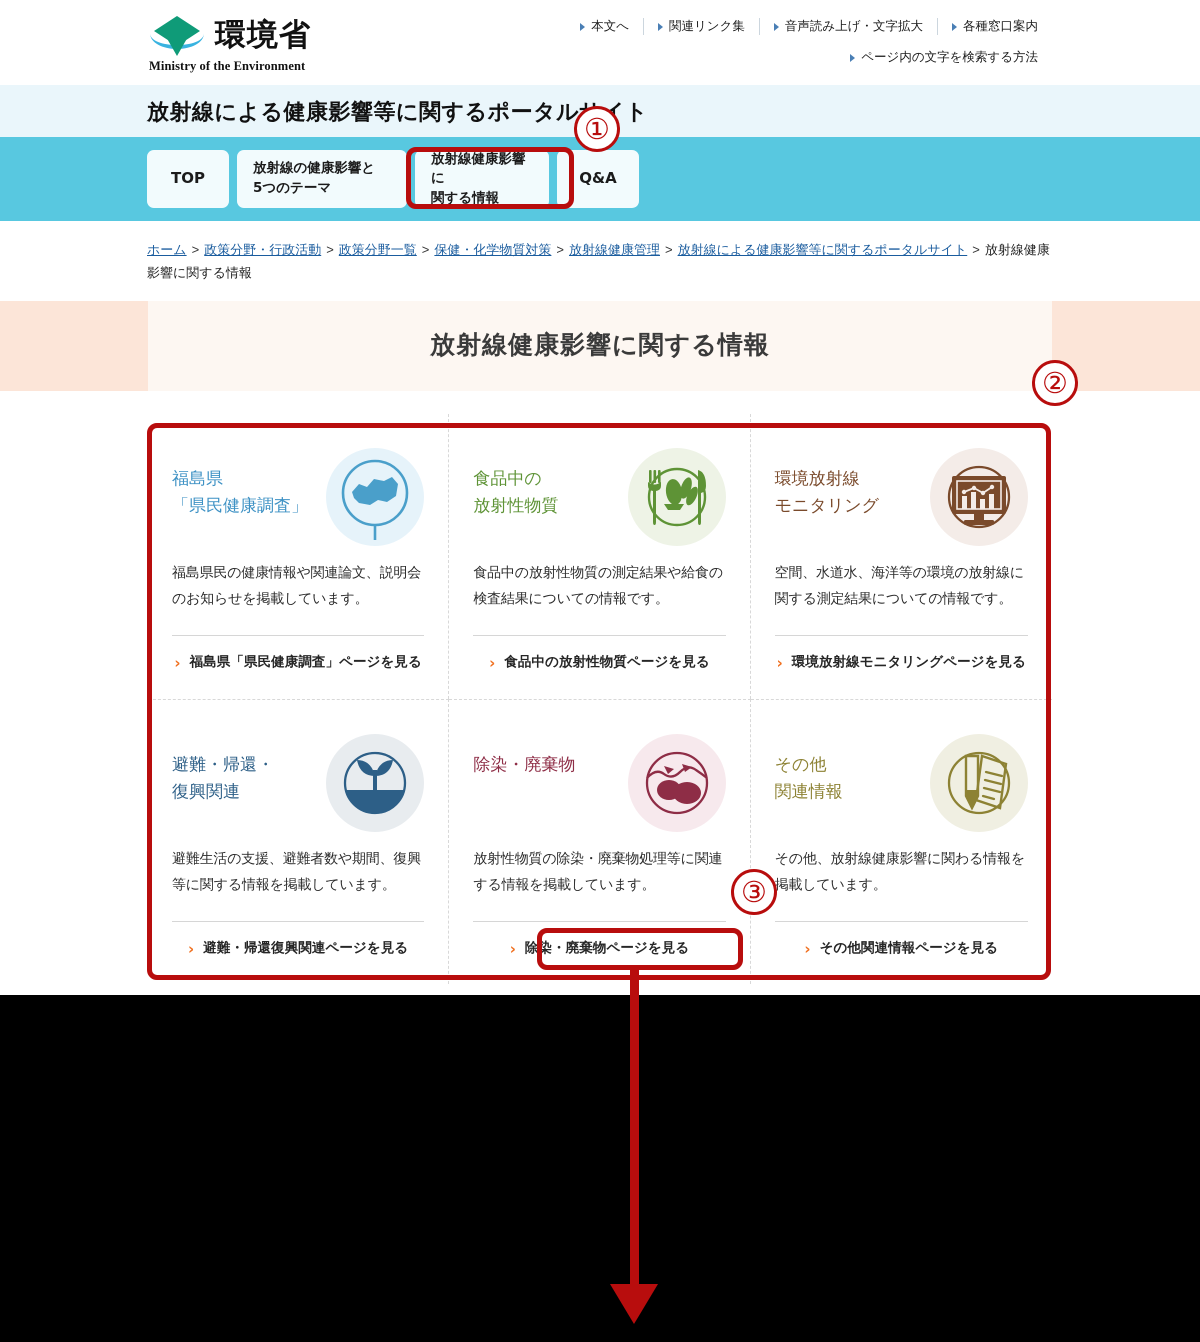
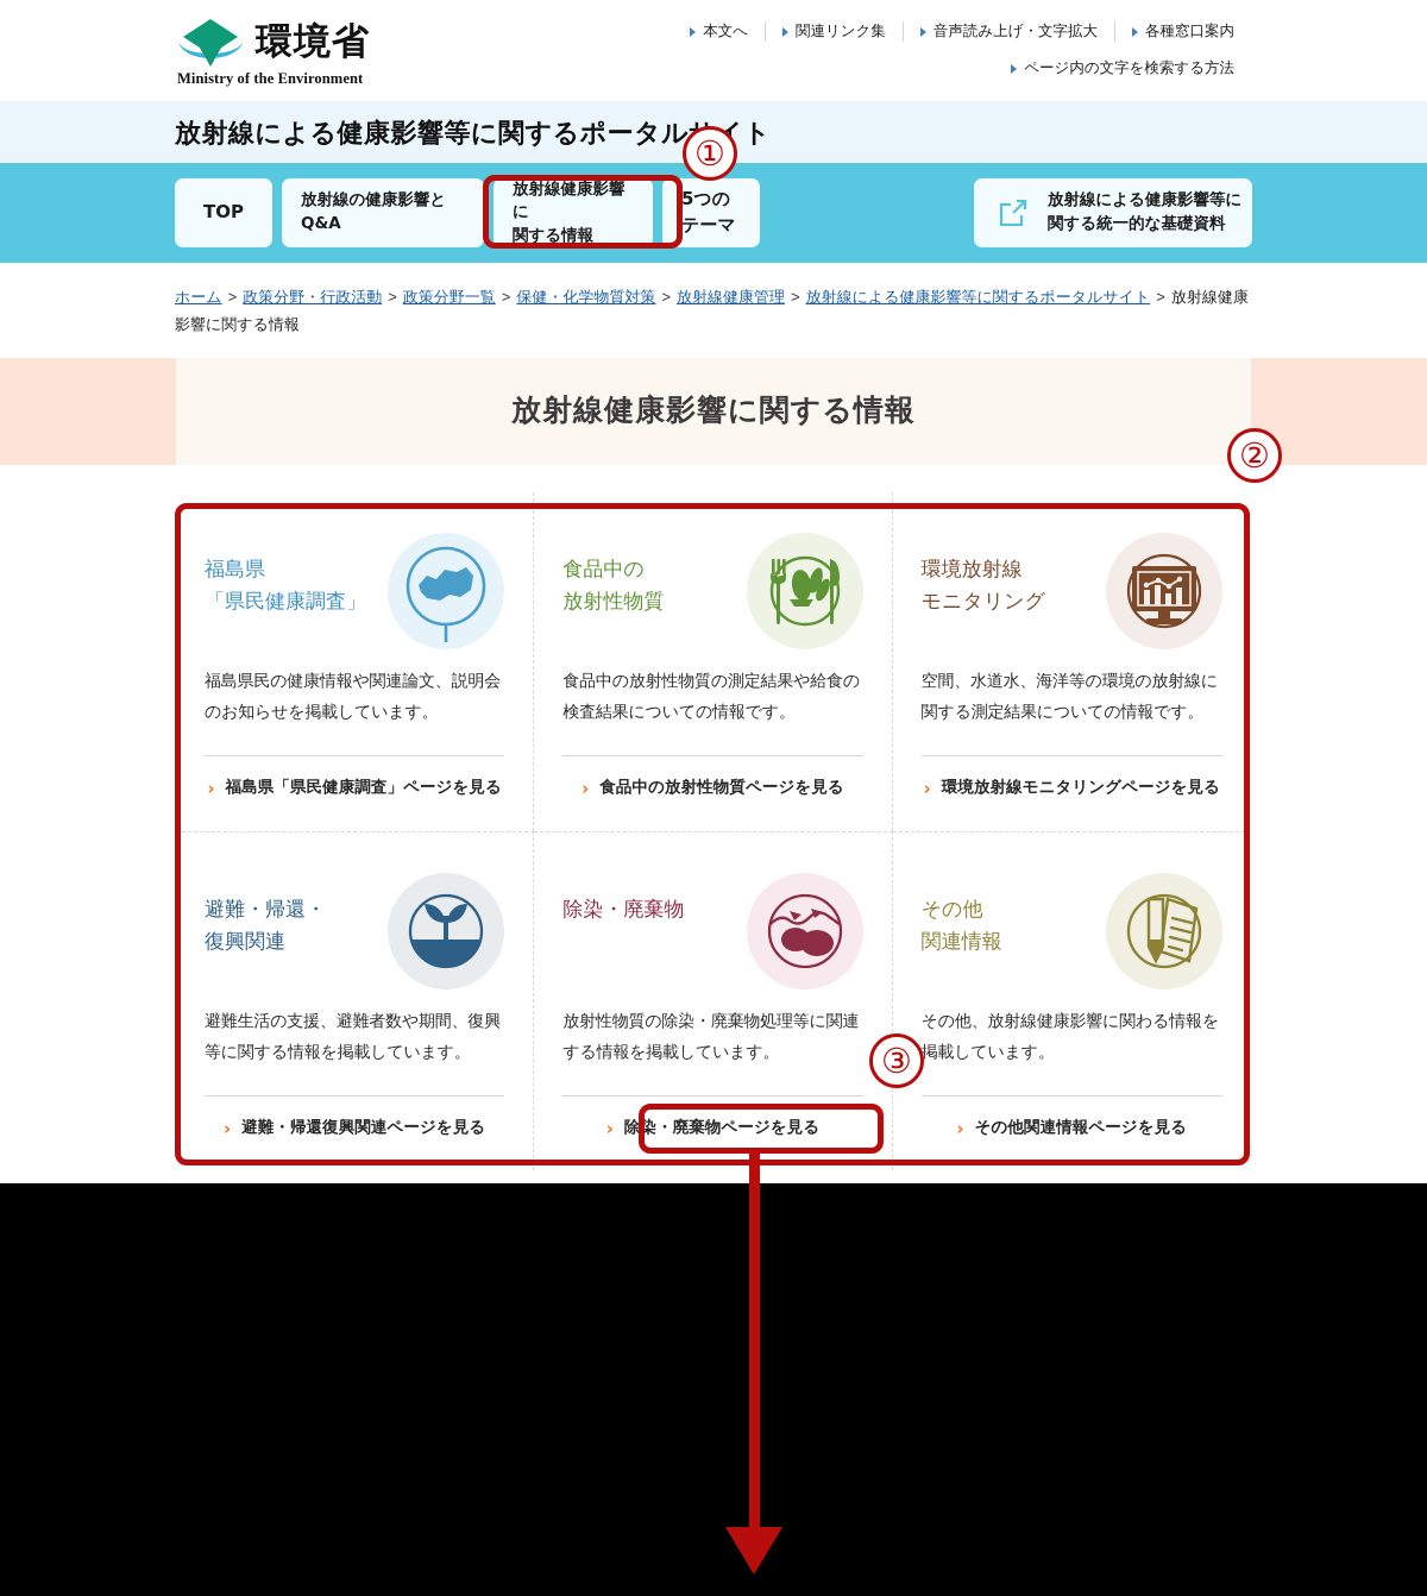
  環境省
  Ministry of the Environment
  本文へ
  関連リンク集
  音声読み上げ・文字拡大
  各種窓口案内
  ページ内の文字を検索する方法
  放射線による健康影響等に関するポータルト
  TOP
  放射線の健康影響と
- 5つのテーマ
+ Q&A
  放射線健康影響に
  関する情報
- Q&A
+ 5つのテーマ
+ 放射線による健康影響等に
+ 関する統一的な基礎資料
  ホーム > 政策分野・行政活動 > 政策分野一覧 > 保健・化学物質対策 > 放射線健康管理 > 放射線による健康影響等に関するポータルサイト > 放射線健康影響に関する情報
  放射線健康影響に関する情報
  福島県
  「県民健康調査」
  福島県民の健康情報や関連論文、説明会のお知らせを掲載しています。
  ›
  福島県「県民健康調査」ページを見る
  食品中の
  放射性物質
  食品中の放射性物質の測定結果や給食の検査結果についての情報です。
  ›
  食品中の放射性物質ページを見る
  環境放射線
  モニタリング
  空間、水道水、海洋等の環境の放射線に関する測定結果についての情報です。
  ›
  環境放射線モニタリングページを見る
  避難・帰還・
  復興関連
  避難生活の支援、避難者数や期間、復興等に関する情報を掲載しています。
  ›
  避難・帰還復興関連ページを見る
  除染・廃棄物
  放射性物質の除染・廃棄物処理等に関連する情報を掲載しています。
  ›
  除染・廃棄物ページを見る
  その他
  関連情報
  その他、放射線健康影響に関わる情報を掲載しています。
  ›
  その他関連情報ページを見る
  ①
  ②
  ③
